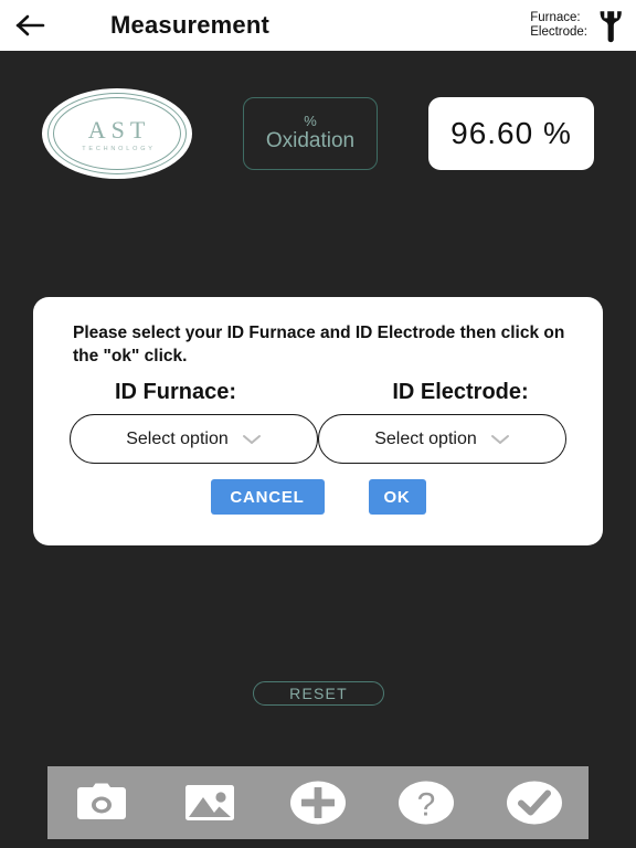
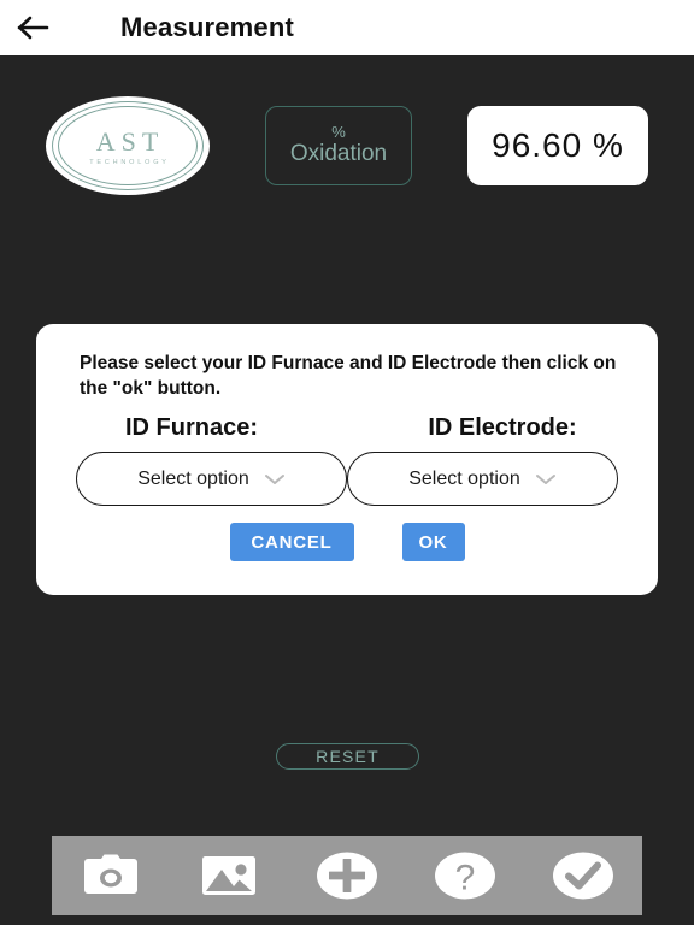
  Measurement
- Furnace:
- Electrode:
  AST
  %
  Oxidation
  96.60 %
- Please select your ID Furnace and ID Electrode then click on the "ok" click.
+ Please select your ID Furnace and ID Electrode then click on the "ok" button.
  ID Furnace:
  ID Electrode:
  Select option
  Select option
  CANCEL
  OK
  RESET
  ?
